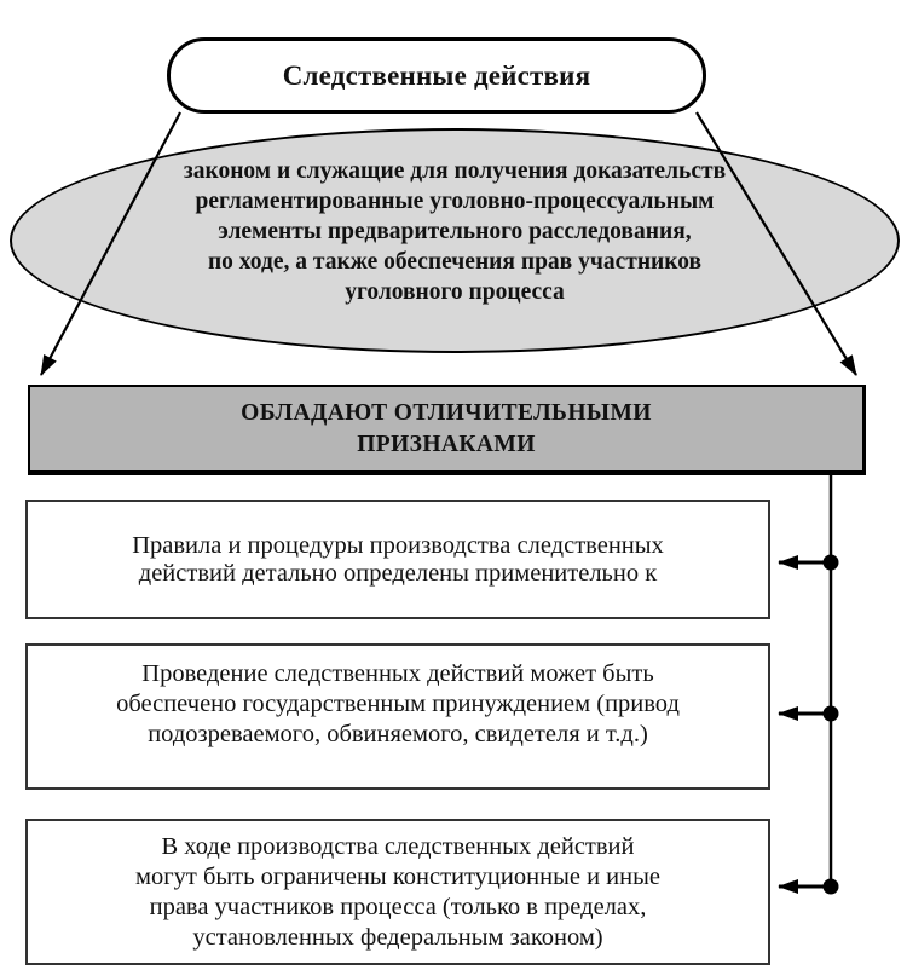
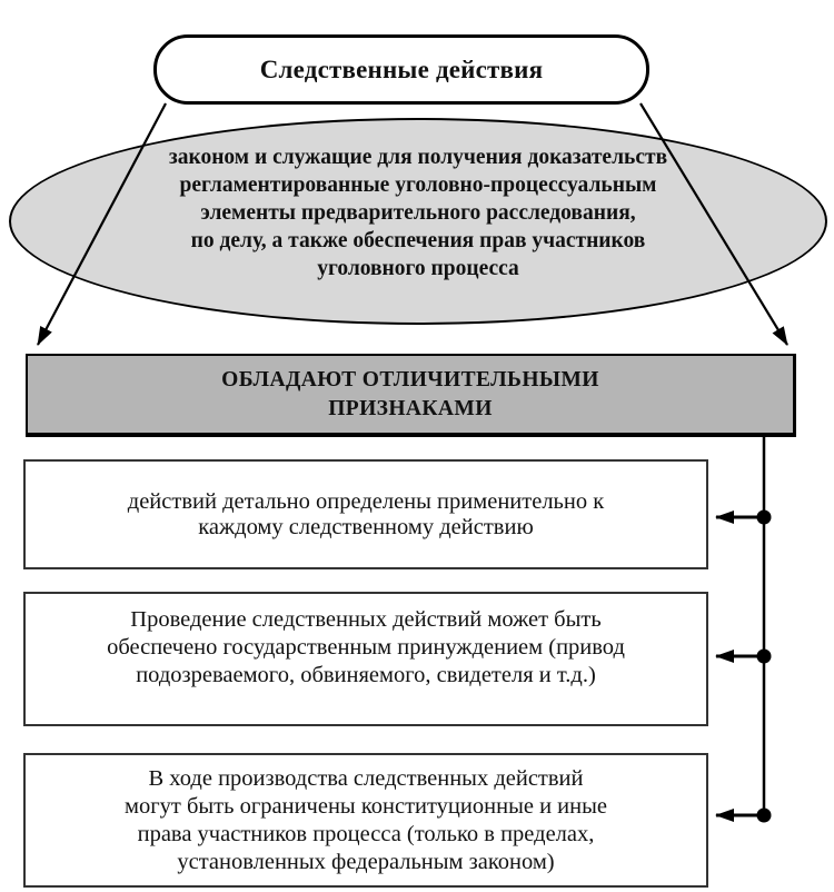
  законом и служащие для получения доказательств
  регламентированные уголовно-процессуальным
  элементы предварительного расследования,
- по ходе, а также обеспечения прав участников
+ по делу, а также обеспечения прав участников
  уголовного процесса
  Следственные действия
  ОБЛАДАЮТ ОТЛИЧИТЕЛЬНЫМИ
  ПРИЗНАКАМИ
- Правила и процедуры производства следственных
  действий детально определены применительно к
+ каждому следственному действию
  Проведение следственных действий может быть
  обеспечено государственным принуждением (привод
  подозреваемого, обвиняемого, свидетеля и т.д.)
  В ходе производства следственных действий
  могут быть ограничены конституционные и иные
  права участников процесса (только в пределах,
  установленных федеральным законом)
